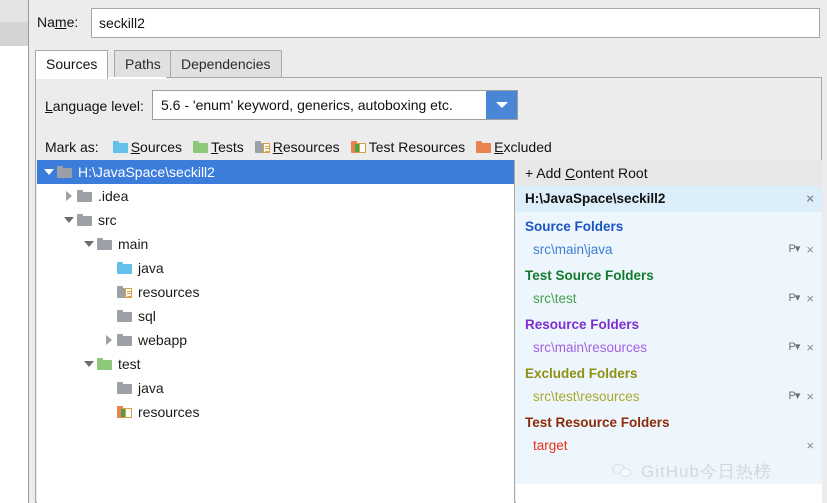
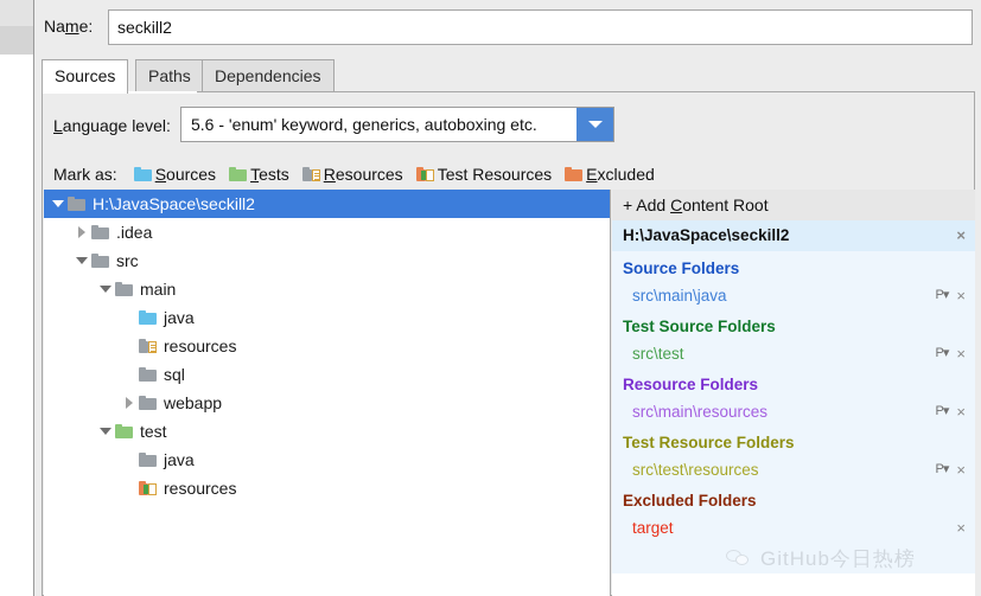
  Name:
  seckill2
  Sources
  Paths
  Dependencies
  Language level:
  5.6 - 'enum' keyword, generics, autoboxing etc.
  Mark as:
  Sources
  Tests
  Resources
  Test Resources
  Excluded
  H:\JavaSpace\seckill2
  .idea
  src
  main
  java
  resources
  sql
  webapp
  test
  java
  resources
  + Add Content Root
  H:\JavaSpace\seckill2
  ×
  Source Folders
  src\main\java
  P▾
  ×
  Test Source Folders
  src\test
  P▾
  ×
  Resource Folders
  src\main\resources
  P▾
  ×
- Excluded Folders
+ Test Resource Folders
  src\test\resources
  P▾
  ×
- Test Resource Folders
+ Excluded Folders
  target
  ×
  GitHub今日热榜
